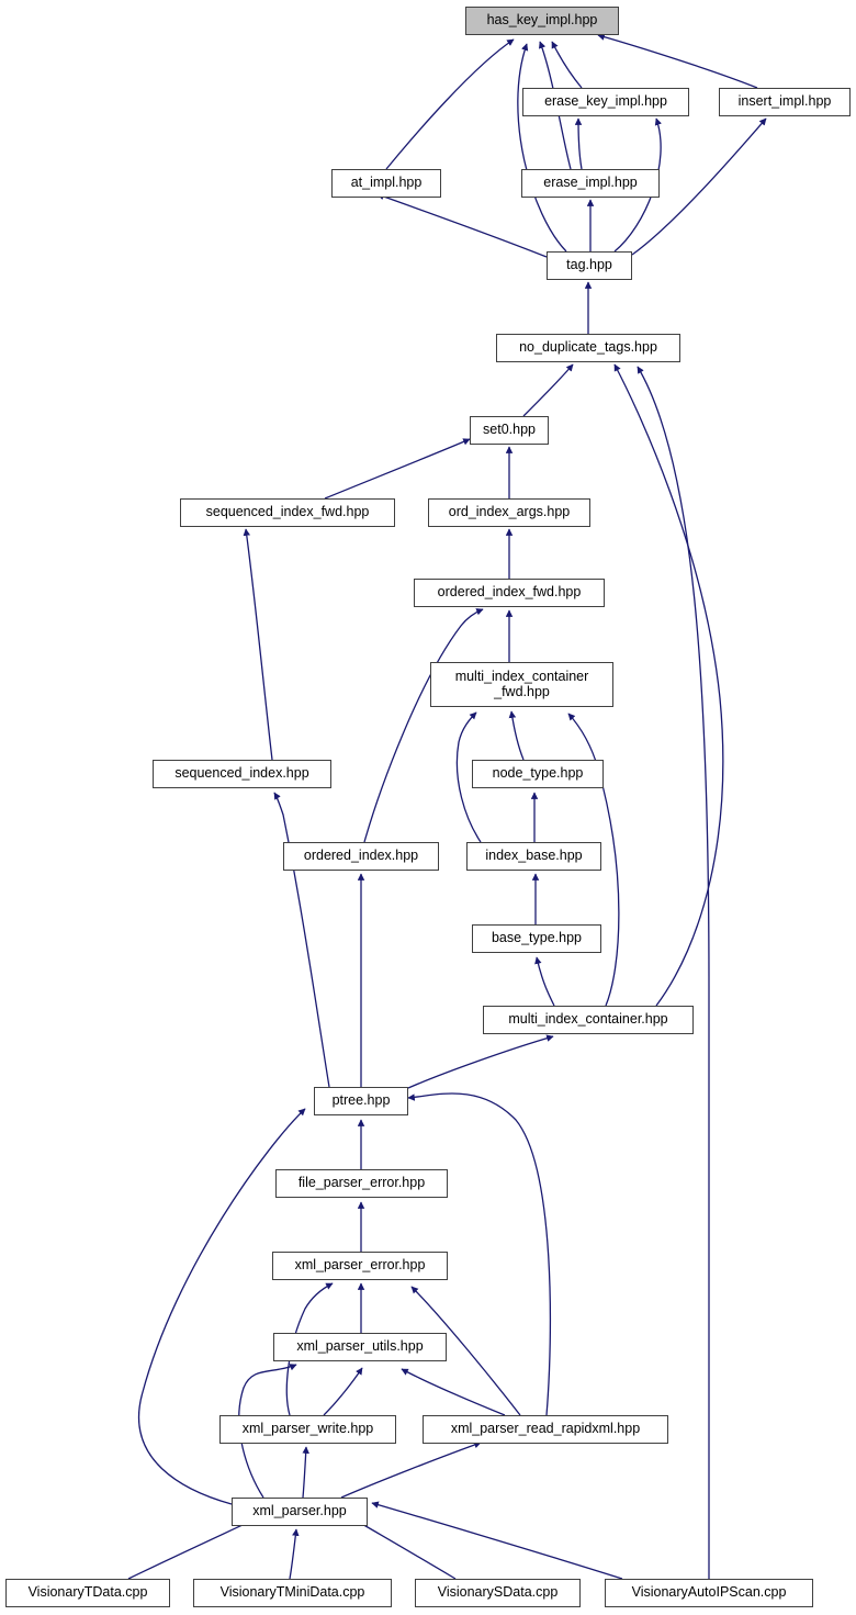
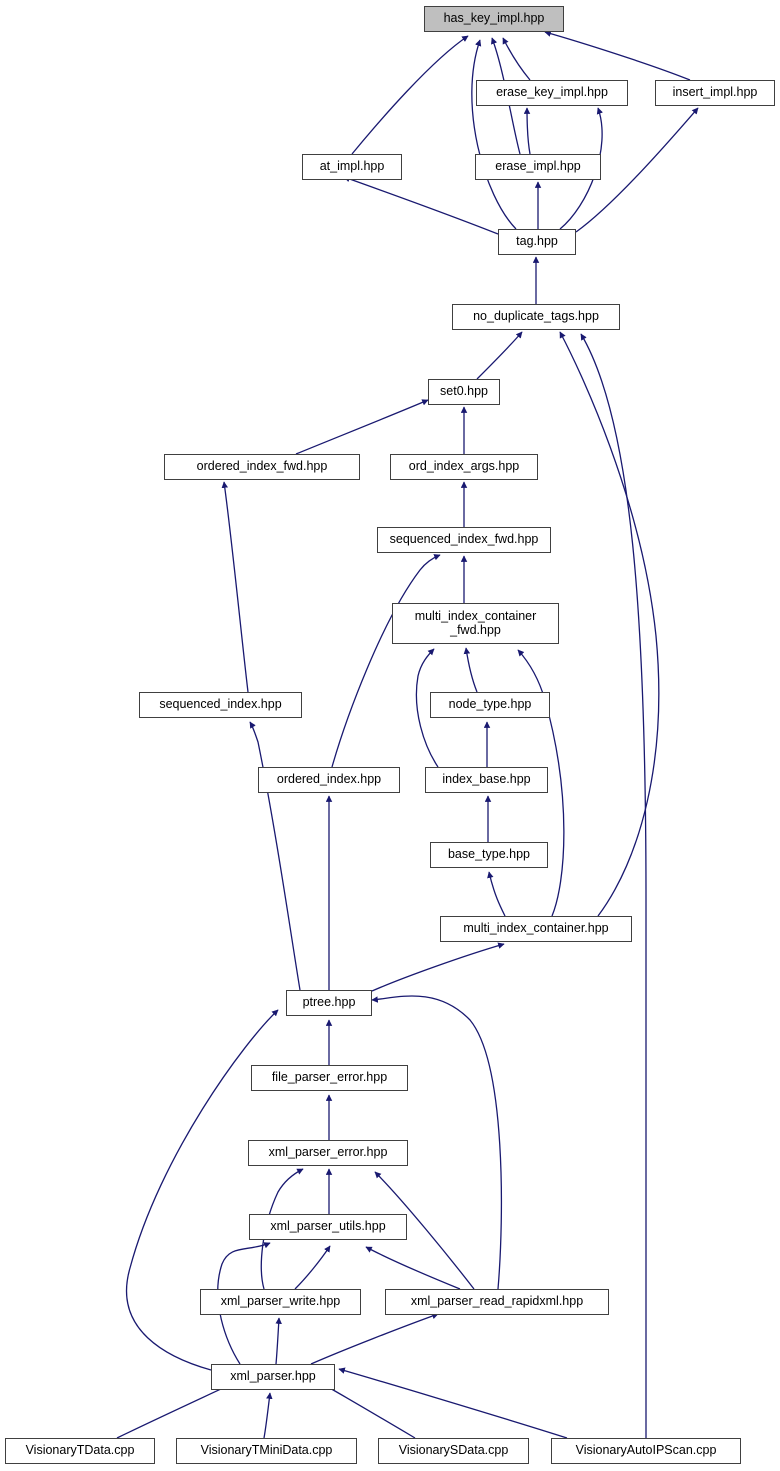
  has_key_impl.hpp
  erase_key_impl.hpp
  insert_impl.hpp
  at_impl.hpp
  erase_impl.hpp
  tag.hpp
  no_duplicate_tags.hpp
  set0.hpp
- sequenced_index_fwd.hpp
+ ordered_index_fwd.hpp
  ord_index_args.hpp
- ordered_index_fwd.hpp
+ sequenced_index_fwd.hpp
  multi_index_container
  _fwd.hpp
  node_type.hpp
  sequenced_index.hpp
  index_base.hpp
  ordered_index.hpp
  base_type.hpp
  multi_index_container.hpp
  ptree.hpp
  file_parser_error.hpp
  xml_parser_error.hpp
  xml_parser_utils.hpp
  xml_parser_write.hpp
  xml_parser_read_rapidxml.hpp
  xml_parser.hpp
  VisionaryTData.cpp
  VisionaryTMiniData.cpp
  VisionarySData.cpp
  VisionaryAutoIPScan.cpp
